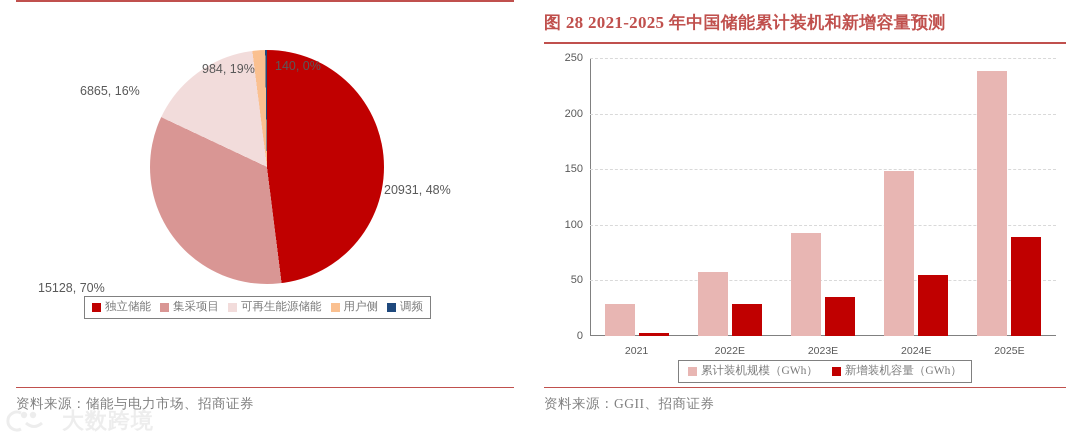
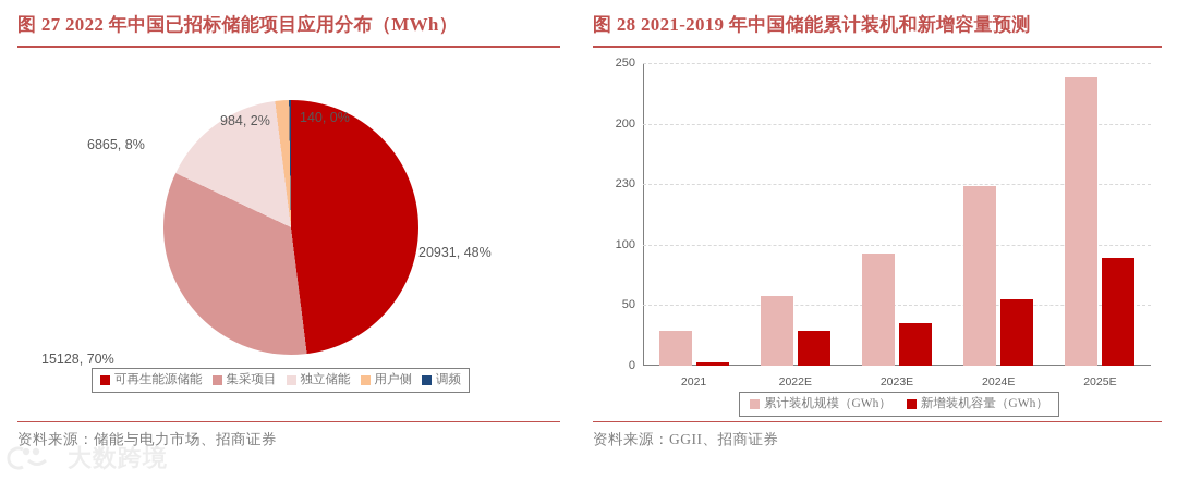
+ 图 27 2022 年中国已招标储能项目应用分布（MWh）
  20931, 48%
  15128, 70%
- 6865, 16%
+ 6865, 8%
- 984, 19%
+ 984, 2%
  140, 0%
- 独立储能
+ 可再生能源储能
  集采项目
- 可再生能源储能
+ 独立储能
  用户侧
  调频
  资料来源：储能与电力市场、招商证券
- 图 28 2021-2025 年中国储能累计装机和新增容量预测
+ 图 28 2021-2019 年中国储能累计装机和新增容量预测
  0
  50
  100
- 150
+ 230
  200
  250
  2021
  2022E
  2023E
  2024E
  2025E
  累计装机规模（GWh）
  新增装机容量（GWh）
  资料来源：GGII、招商证券
  大数跨境
